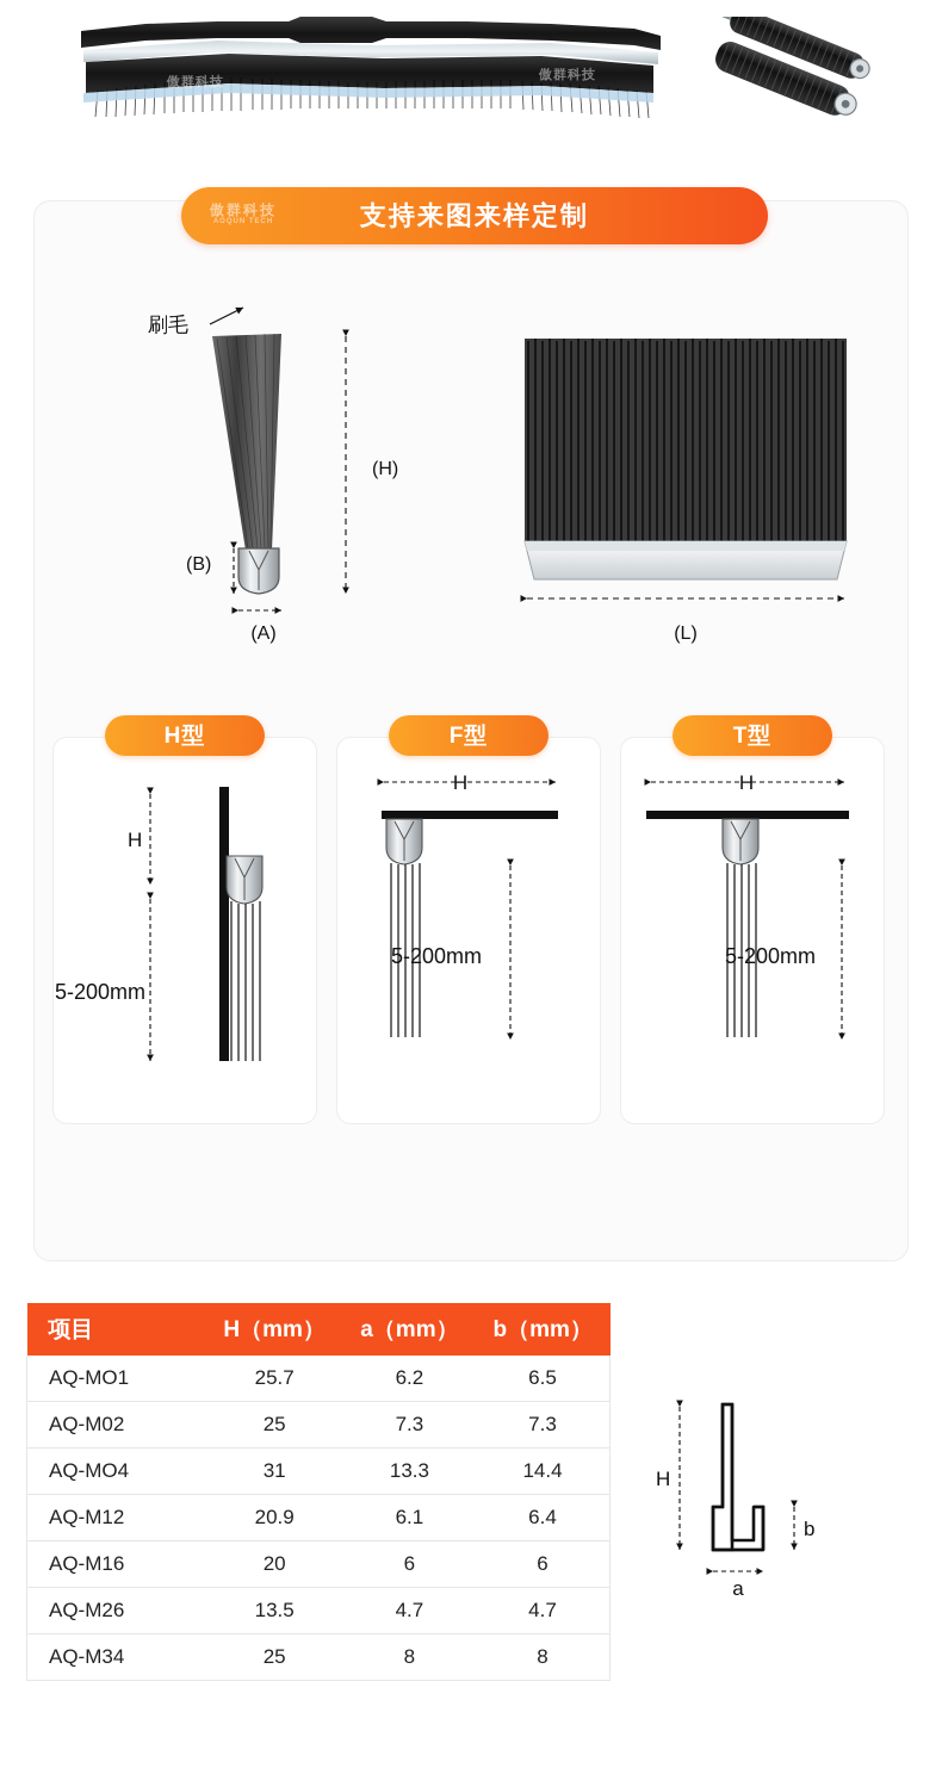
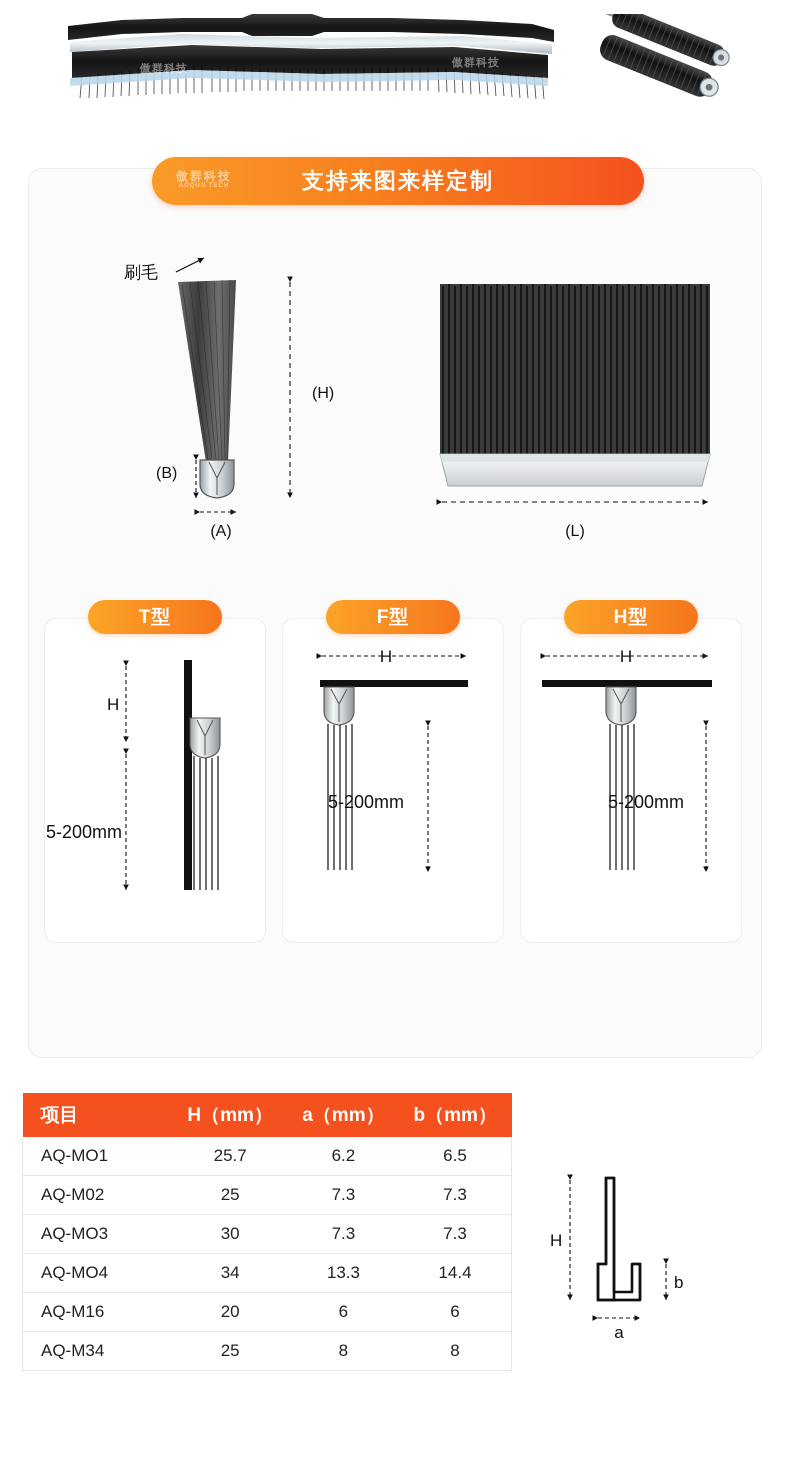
  傲群科技
  傲群科技
  傲群科技
  支持来图来样定制
  刷毛
  (H)
  (B)
  (A)
  (L)
- H型
+ T型
  F型
- T型
+ H型
  H
  5-200mm
  H
  5-200mm
  H
  5-200mm
  项目	H（mm）	a（mm）	b（mm）
  AQ-MO1	25.7	6.2	6.5
  AQ-M02	25	7.3	7.3
+ AQ-MO3	30	7.3	7.3
- AQ-MO4	31	13.3	14.4
+ AQ-MO4	34	13.3	14.4
- AQ-M12	20.9	6.1	6.4
  AQ-M16	20	6	6
- AQ-M26	13.5	4.7	4.7
  AQ-M34	25	8	8
  H
  b
  a
